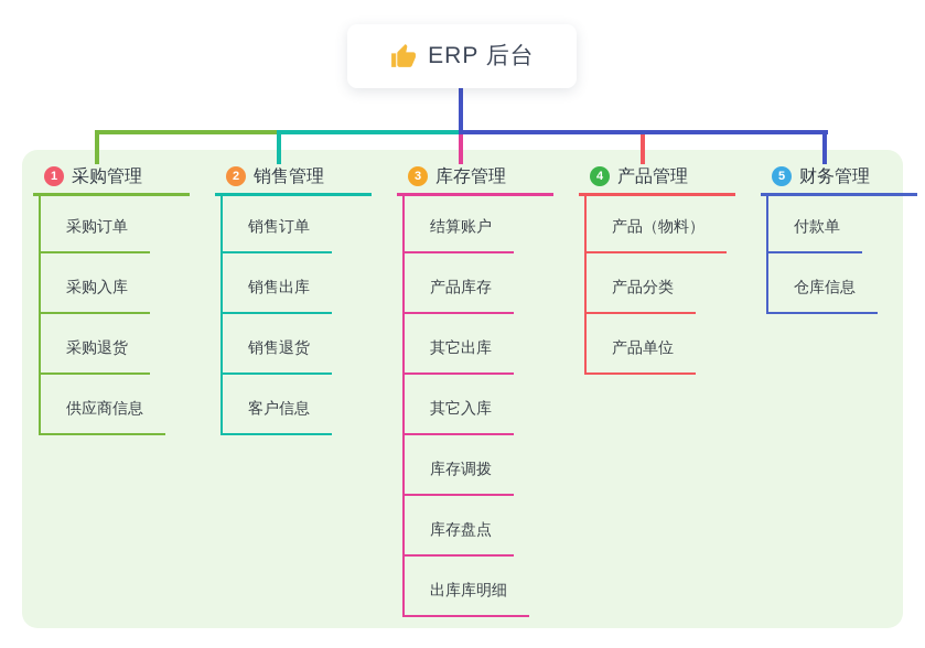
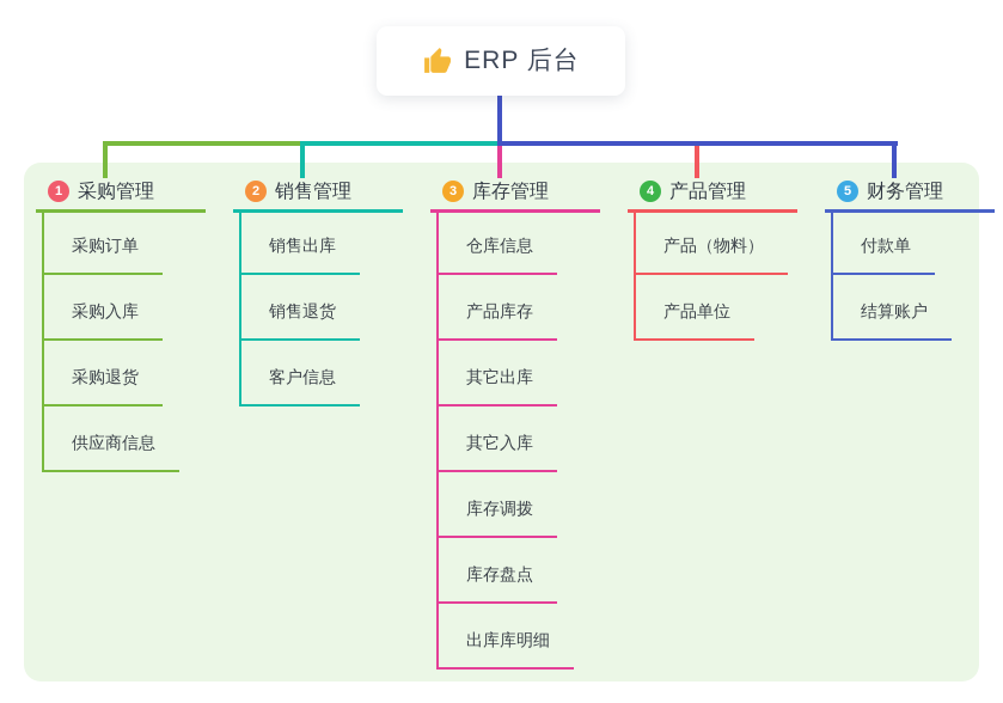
  ERP 后台
  1
  采购管理
  采购订单
  采购入库
  采购退货
  供应商信息
  2
  销售管理
- 销售订单
  销售出库
  销售退货
  客户信息
  3
  库存管理
- 结算账户
+ 仓库信息
  产品库存
  其它出库
  其它入库
  库存调拨
  库存盘点
  出库库明细
  4
  产品管理
  产品（物料）
- 产品分类
  产品单位
  5
  财务管理
  付款单
- 仓库信息
+ 结算账户
